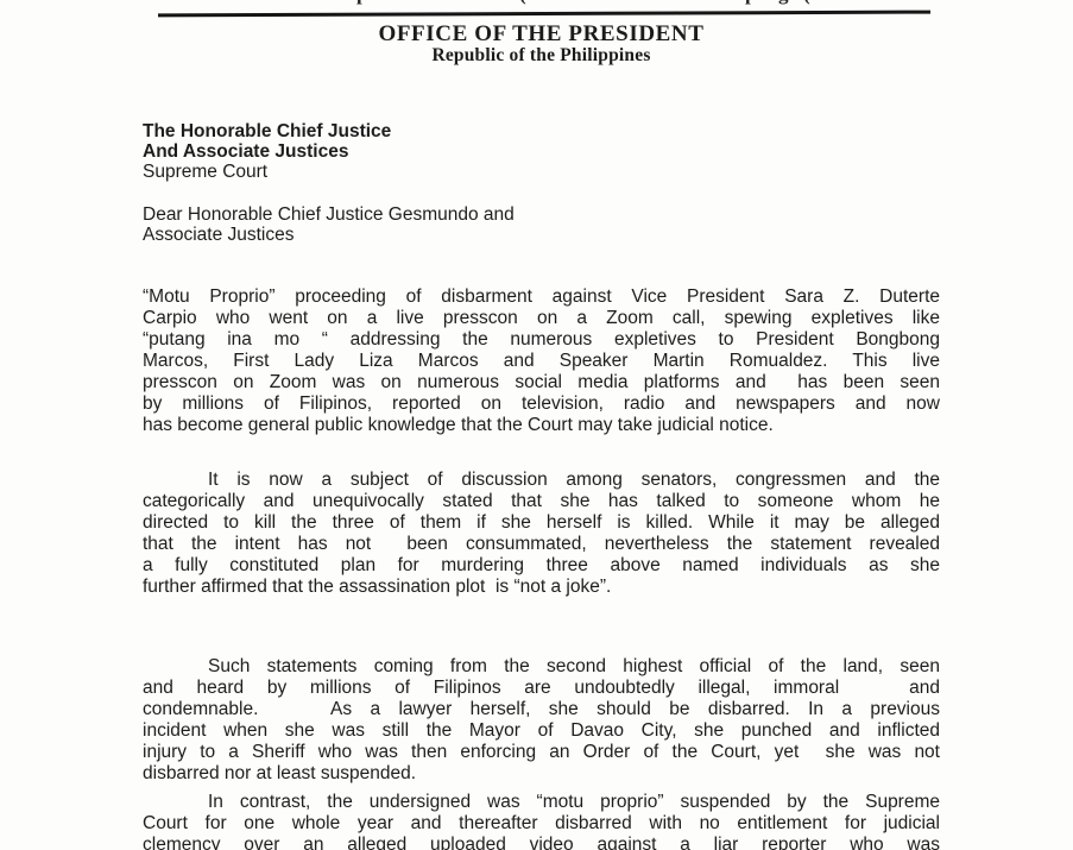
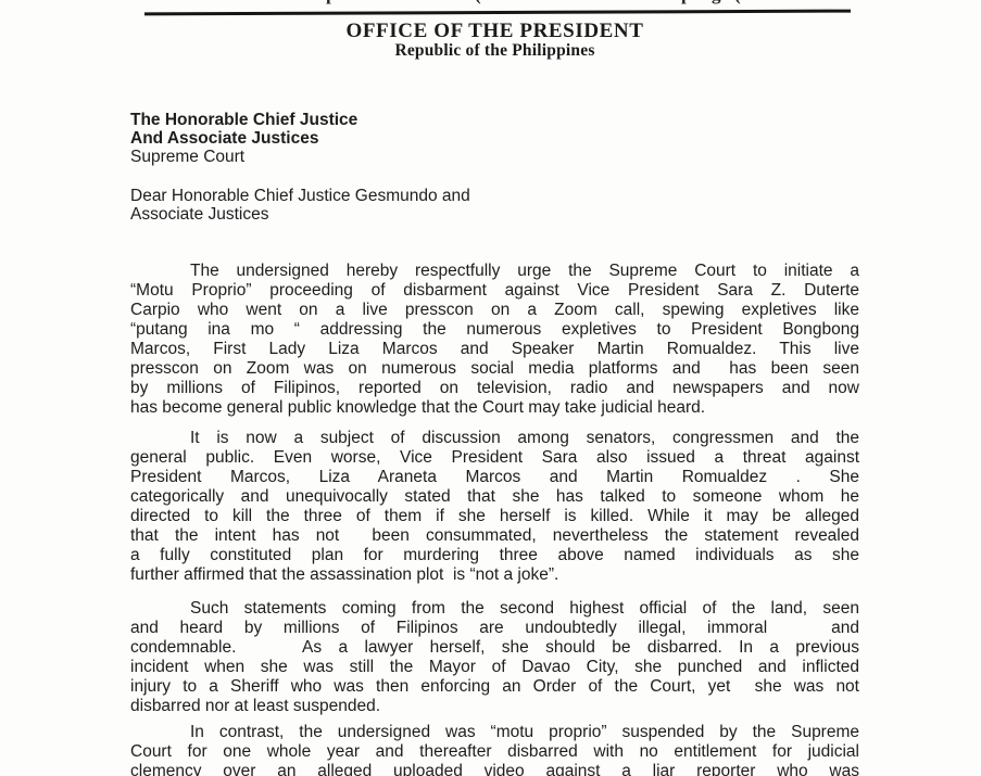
  OFFICE OF THE PRESIDENT
  Republic of the Philippines
  The Honorable Chief Justice
  And Associate Justices
  Supreme Court
  Dear Honorable Chief Justice Gesmundo and
  Associate Justices
+ The undersigned hereby respectfully urge the Supreme Court to initiate a
  “Motu Proprio” proceeding of disbarment against Vice President Sara Z. Duterte
  Carpio who went on a live presscon on a Zoom call, spewing expletives like
  “putang ina mo “ addressing the numerous expletives to President Bongbong
  Marcos, First Lady Liza Marcos and Speaker Martin Romualdez. This live
  presscon on Zoom was on numerous social media platforms and has been seen
  by millions of Filipinos, reported on television, radio and newspapers and now
- has become general public knowledge that the Court may take judicial notice.
+ has become general public knowledge that the Court may take judicial heard.
  It is now a subject of discussion among senators, congressmen and the
+ general public. Even worse, Vice President Sara also issued a threat against
+ President Marcos, Liza Araneta Marcos and Martin Romualdez . She
  categorically and unequivocally stated that she has talked to someone whom he
  directed to kill the three of them if she herself is killed. While it may be alleged
  that the intent has not been consummated, nevertheless the statement revealed
  a fully constituted plan for murdering three above named individuals as she
  further affirmed that the assassination plot is “not a joke”.
  Such statements coming from the second highest official of the land, seen
  and heard by millions of Filipinos are undoubtedly illegal, immoral and
  condemnable. As a lawyer herself, she should be disbarred. In a previous
  incident when she was still the Mayor of Davao City, she punched and inflicted
  injury to a Sheriff who was then enforcing an Order of the Court, yet she was not
  disbarred nor at least suspended.
  In contrast, the undersigned was “motu proprio” suspended by the Supreme
  Court for one whole year and thereafter disbarred with no entitlement for judicial
  clemency over an alleged uploaded video against a liar reporter who was
